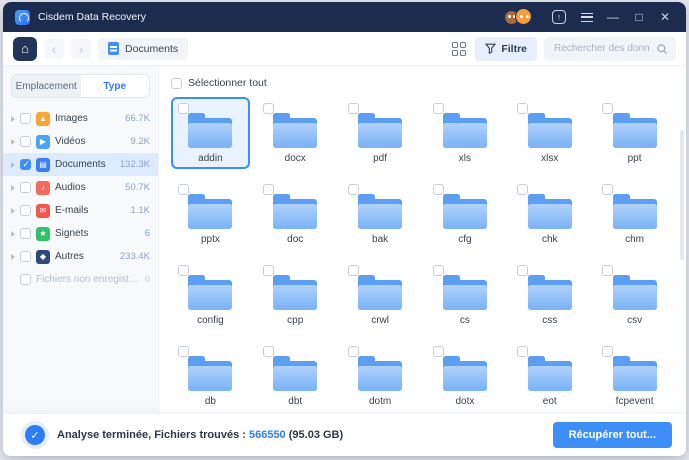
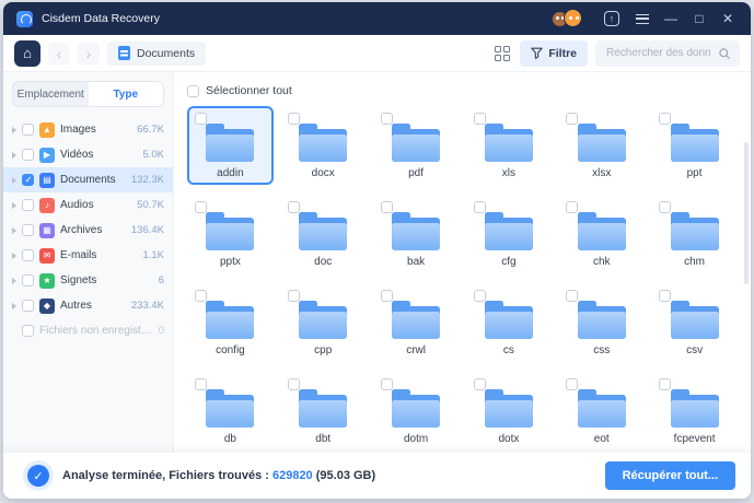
  Cisdem Data Recovery
  ↑
  —
  □
  ✕
  ⌂
  ‹
  ›
  Documents
  Filtre
  Rechercher des donn
  Emplacement
  Type
  ▲
  Images
  66.7K
  ▶
  Vidéos
- 9.2K
+ 5.0K
  ▤
  Documents
  132.3K
  ♪
  Audios
  50.7K
+ ▦
+ Archives
+ 136.4K
  ✉
  E-mails
  1.1K
  ★
  Signets
  6
  ◆
  Autres
  233.4K
  Fichiers non enregistré
  0
  Sélectionner tout
  addin
  docx
  pdf
  xls
  xlsx
  ppt
  pptx
  doc
  bak
  cfg
  chk
  chm
  config
  cpp
  crwl
  cs
  css
  csv
  db
  dbt
  dotm
  dotx
  eot
  fcpevent
  ✓
- Analyse terminée, Fichiers trouvés : 566550 (95.03 GB)
+ Analyse terminée, Fichiers trouvés : 629820 (95.03 GB)
  Récupérer tout...
